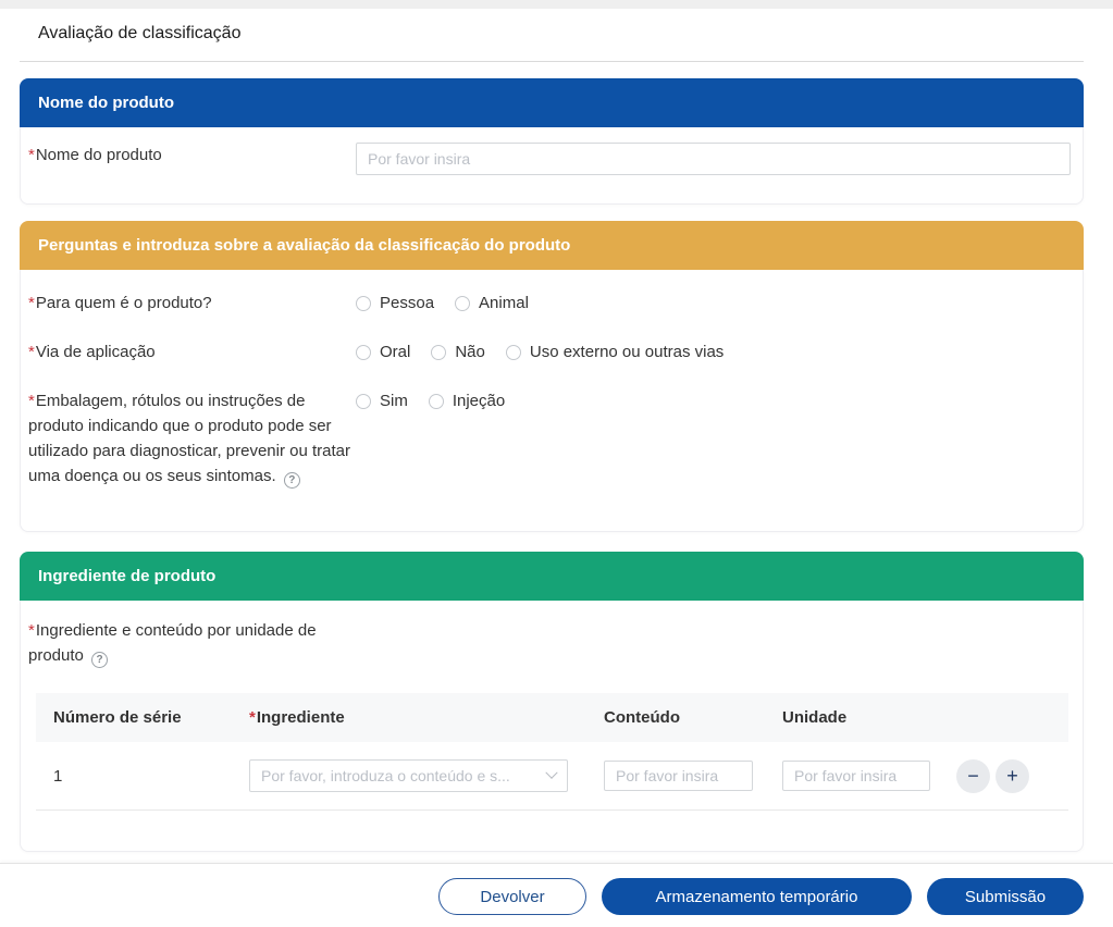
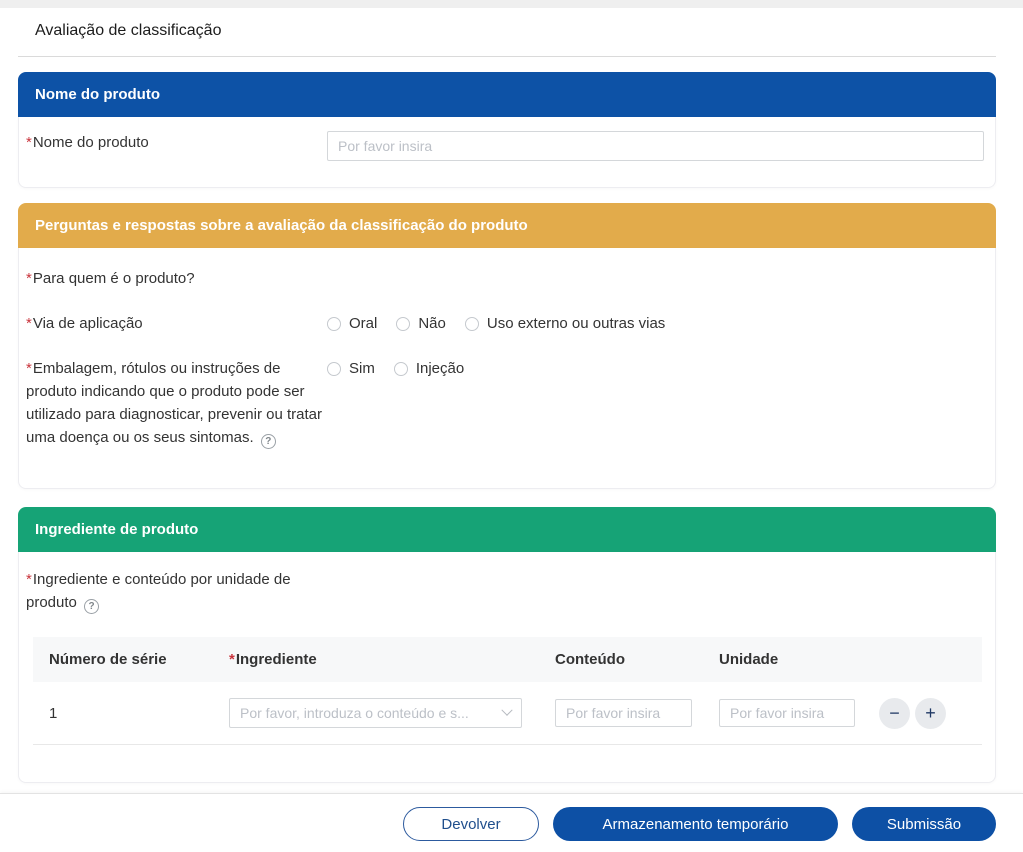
  Avaliação de classificação
  Nome do produto
  *Nome do produto
  Por favor insira
- Perguntas e introduza sobre a avaliação da classificação do produto
+ Perguntas e respostas sobre a avaliação da classificação do produto
  *Para quem é o produto?
- Pessoa
- Animal
  *Via de aplicação
  Oral
  Não
  Uso externo ou outras vias
  *Embalagem, rótulos ou instruções de produto indicando que o produto pode ser utilizado para diagnosticar, prevenir ou tratar uma doença ou os seus sintomas. ?
  Sim
  Injeção
  Ingrediente de produto
  *Ingrediente e conteúdo por unidade de produto ?
  Número de série
  *Ingrediente
  Conteúdo
  Unidade
  1
  Por favor, introduza o conteúdo e s...
  Por favor insira
  Por favor insira
  −
  +
  Devolver
  Armazenamento temporário
  Submissão
